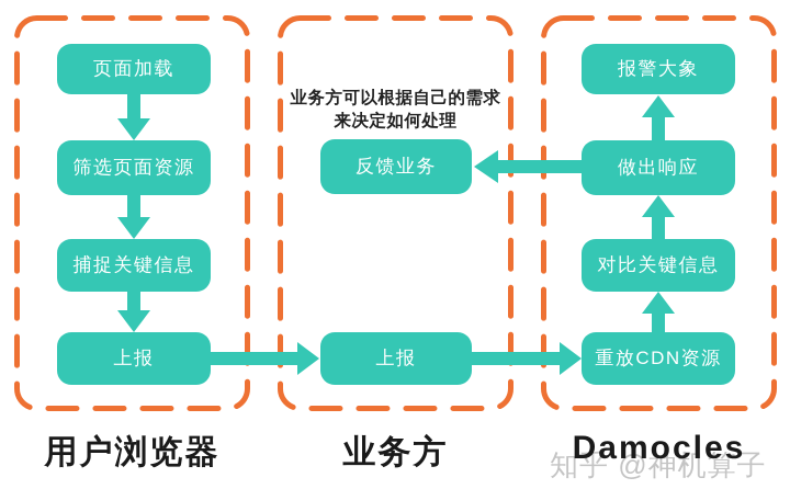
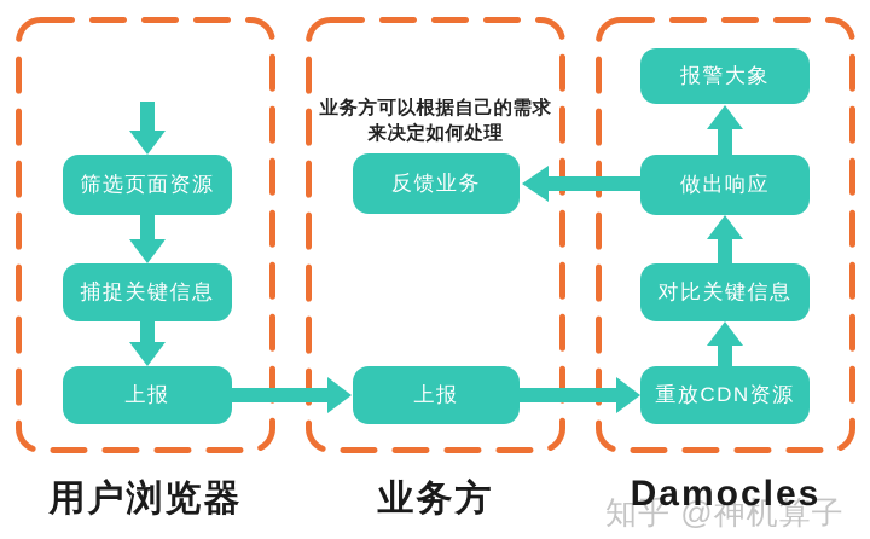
- 页面加载
  筛选页面资源
  捕捉关键信息
  上报
  业务方可以根据自己的需求
  来决定如何处理
  反馈业务
  上报
  报警大象
  做出响应
  对比关键信息
  重放CDN资源
  知乎 @神机算子
  用户浏览器
  业务方
  Damocles
